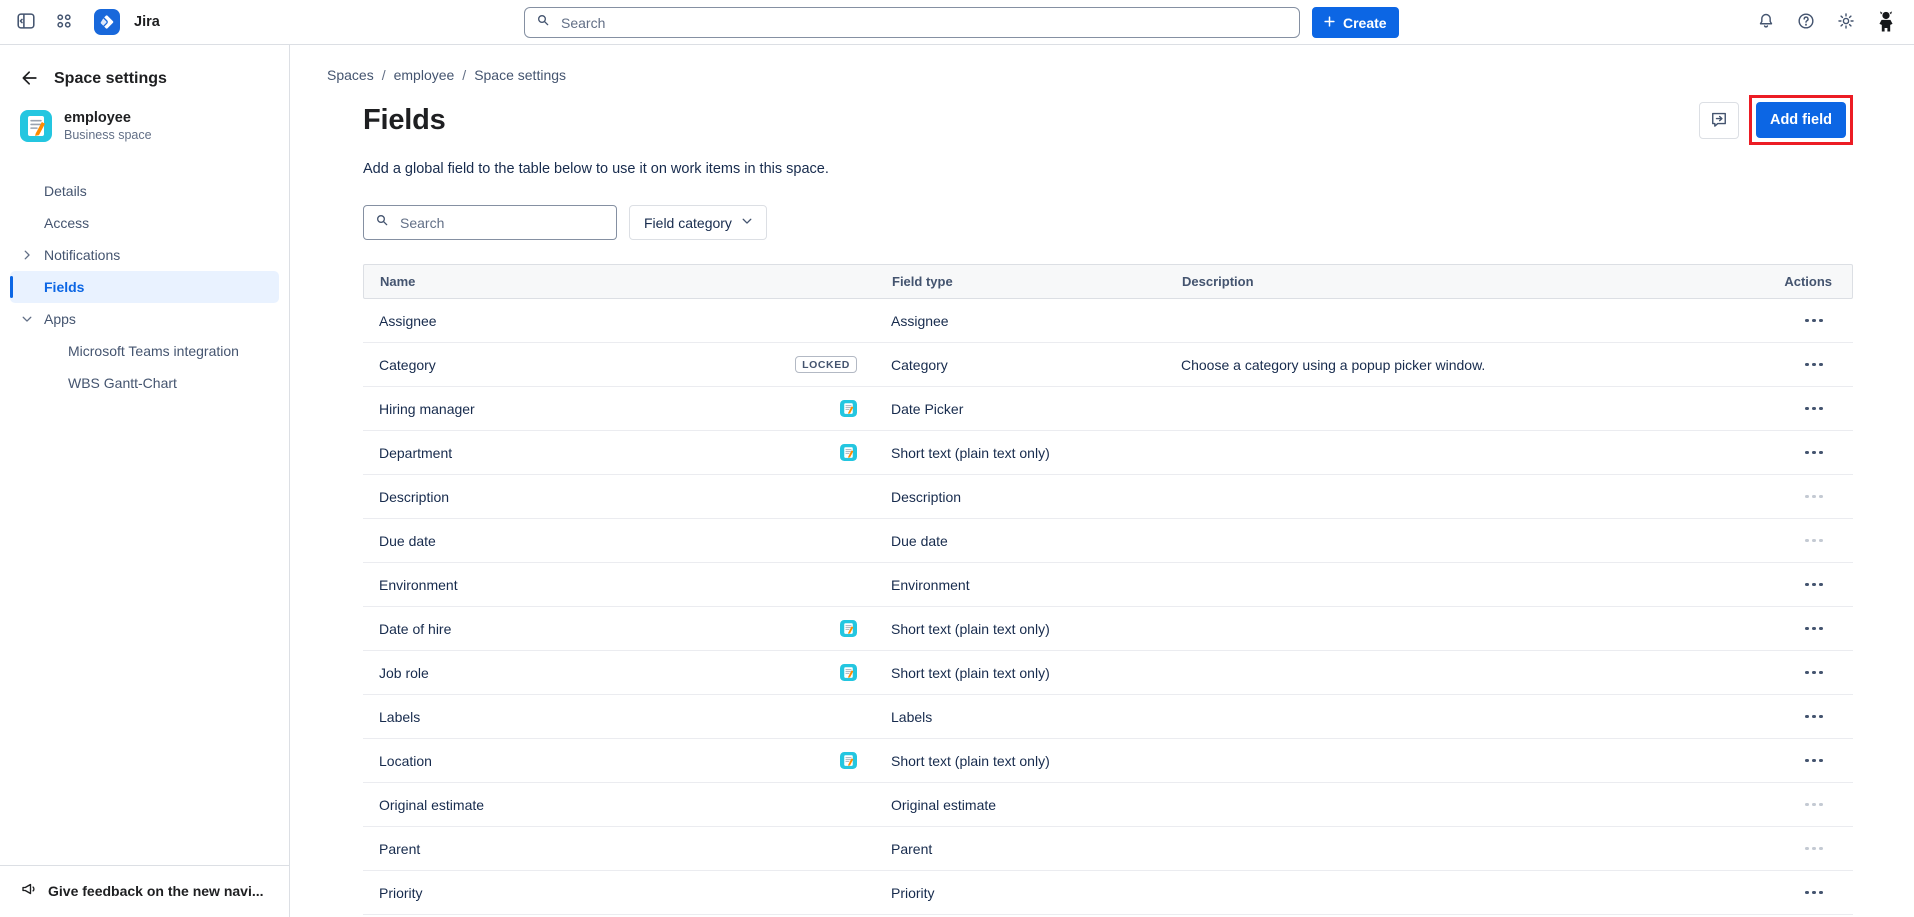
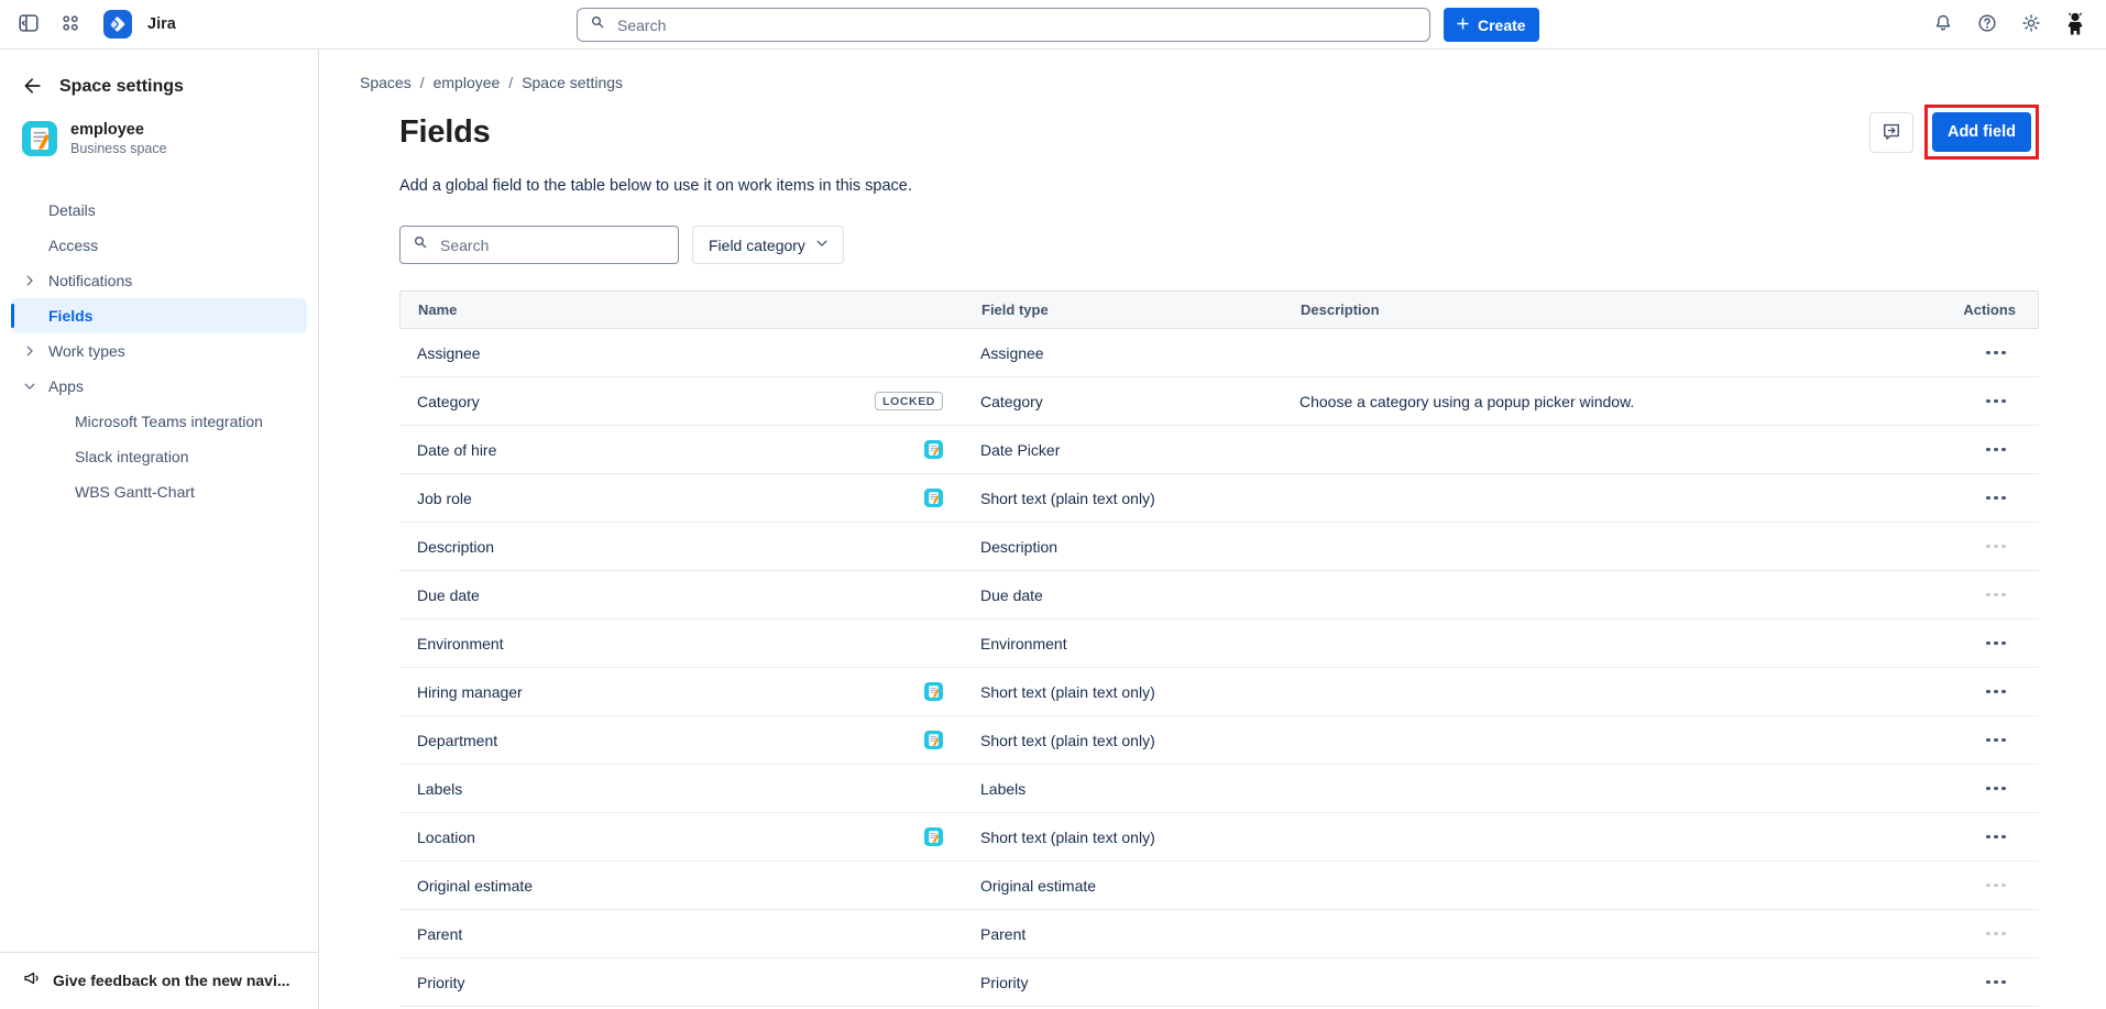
  Jira
  Search
  Create
  Space settings
  employee
  Business space
  Details
  Access
  Notifications
  Fields
+ Work types
  Apps
  Microsoft Teams integration
+ Slack integration
  WBS Gantt-Chart
  Give feedback on the new navi...
  Spaces
  /
  employee
  /
  Space settings
  Fields
  Add field
  Add a global field to the table below to use it on work items in this space.
  Search
  Field category
  Name
  Field type
  Description
  Actions
  Assignee
  Assignee
  Category
  LOCKED
  Category
  Choose a category using a popup picker window.
- Hiring manager
+ Date of hire
  Date Picker
- Department
+ Job role
  Short text (plain text only)
  Description
  Description
  Due date
  Due date
  Environment
  Environment
- Date of hire
+ Hiring manager
  Short text (plain text only)
- Job role
+ Department
  Short text (plain text only)
  Labels
  Labels
  Location
  Short text (plain text only)
  Original estimate
  Original estimate
  Parent
  Parent
  Priority
  Priority
